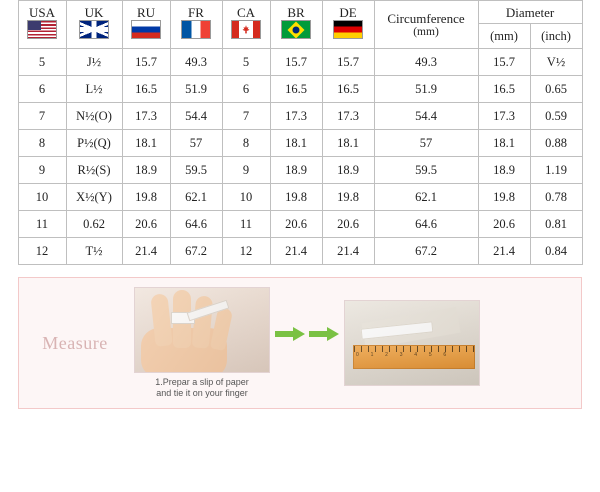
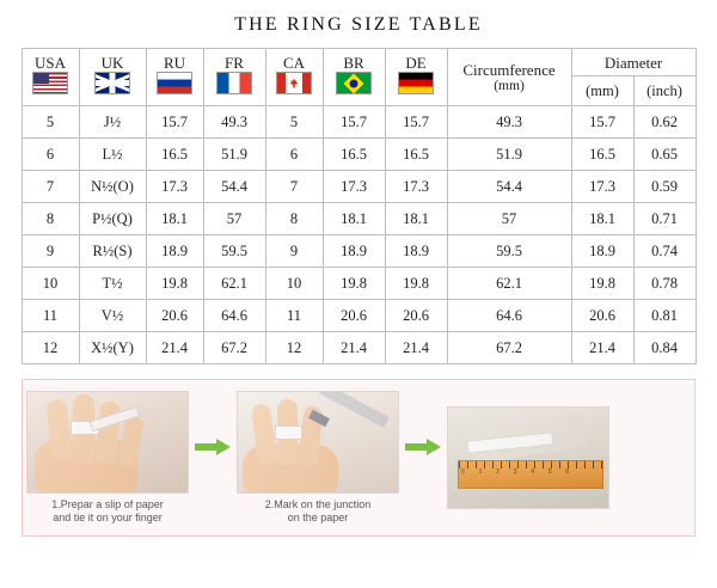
+ THE RING SIZE TABLE
  USA	UK	RU	FR	CA	BR	DE	Circumference (mm)	Diameter
  (mm)	(inch)
- 5	J½	15.7	49.3	5	15.7	15.7	49.3	15.7	V½
+ 5	J½	15.7	49.3	5	15.7	15.7	49.3	15.7	0.62
  6	L½	16.5	51.9	6	16.5	16.5	51.9	16.5	0.65
  7	N½(O)	17.3	54.4	7	17.3	17.3	54.4	17.3	0.59
- 8	P½(Q)	18.1	57	8	18.1	18.1	57	18.1	0.88
+ 8	P½(Q)	18.1	57	8	18.1	18.1	57	18.1	0.71
- 9	R½(S)	18.9	59.5	9	18.9	18.9	59.5	18.9	1.19
+ 9	R½(S)	18.9	59.5	9	18.9	18.9	59.5	18.9	0.74
- 10	X½(Y)	19.8	62.1	10	19.8	19.8	62.1	19.8	0.78
+ 10	T½	19.8	62.1	10	19.8	19.8	62.1	19.8	0.78
- 11	0.62	20.6	64.6	11	20.6	20.6	64.6	20.6	0.81
+ 11	V½	20.6	64.6	11	20.6	20.6	64.6	20.6	0.81
- 12	T½	21.4	67.2	12	21.4	21.4	67.2	21.4	0.84
+ 12	X½(Y)	21.4	67.2	12	21.4	21.4	67.2	21.4	0.84
- Measure
  1.Prepar a slip of paper
  and tie it on your finger
+ 2.Mark on the junction
+ on the paper
